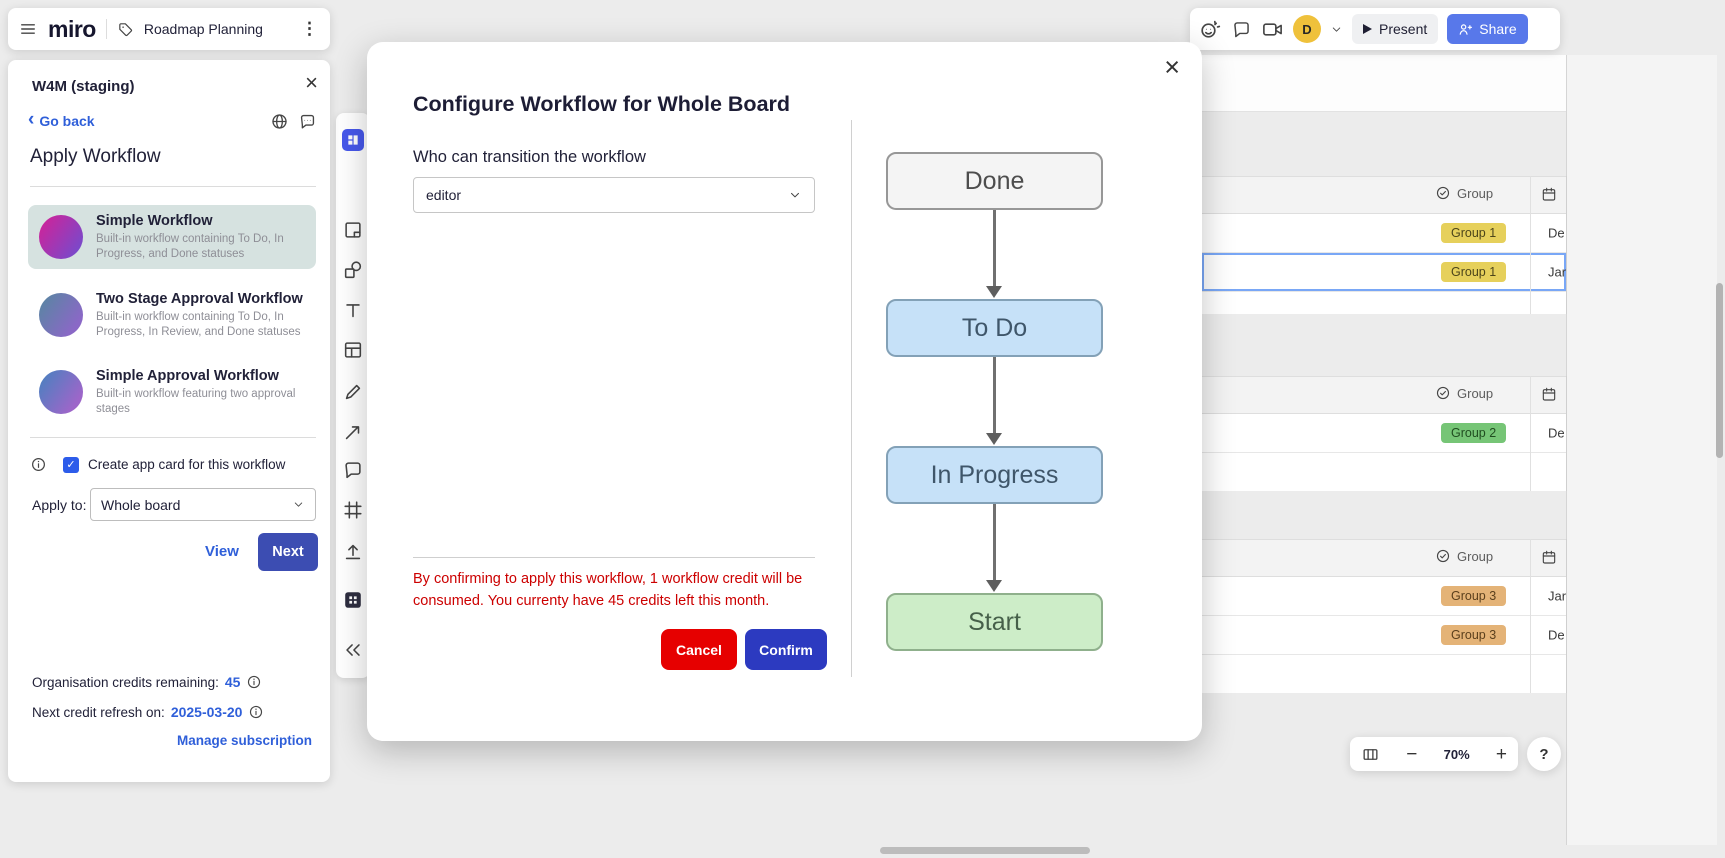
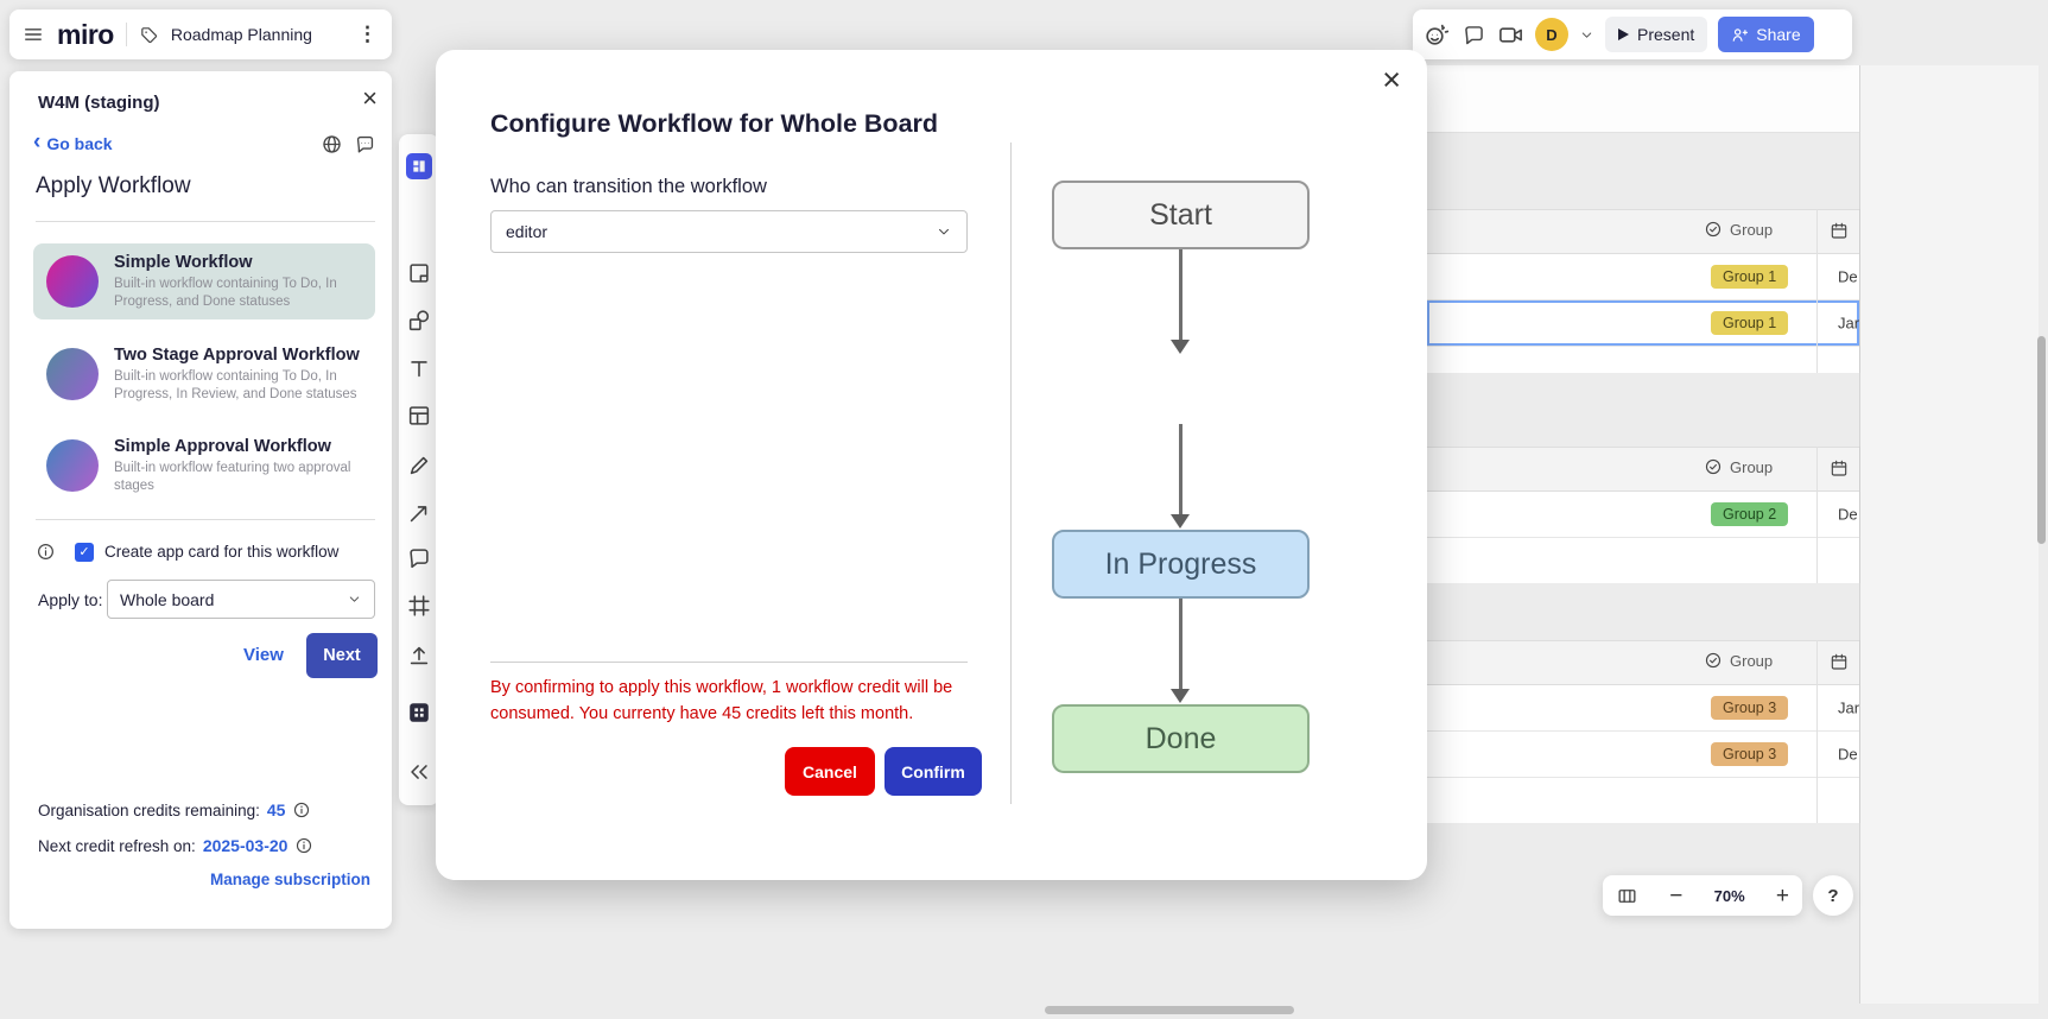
  Group
  Group 1
  De
  Group 1
  Jar
  Group
  Group 2
  De
  Group
  Group 3
  Jar
  Group 3
  De
  miro
  Roadmap Planning
  ⋮
  D
  Present
  Share
  W4M (staging)
  ×
  ‹
  Go back
  Apply Workflow
  Simple Workflow
  Built-in workflow containing To Do, In Progress, and Done statuses
  Two Stage Approval Workflow
  Built-in workflow containing To Do, In Progress, In Review, and Done statuses
  Simple Approval Workflow
  Built-in workflow featuring two approval stages
  ✓
  Create app card for this workflow
  Apply to:
  Whole board
  View
  Next
  Organisation credits remaining:
  45
  Next credit refresh on:
  2025-03-20
  Manage subscription
  −
  70%
  +
  ?
  ×
  Configure Workflow for Whole Board
  Who can transition the workflow
  editor
  By confirming to apply this workflow, 1 workflow credit will be consumed. You currenty have 45 credits left this month.
  Cancel
  Confirm
- Done
+ Start
- To Do
  In Progress
- Start
+ Done
